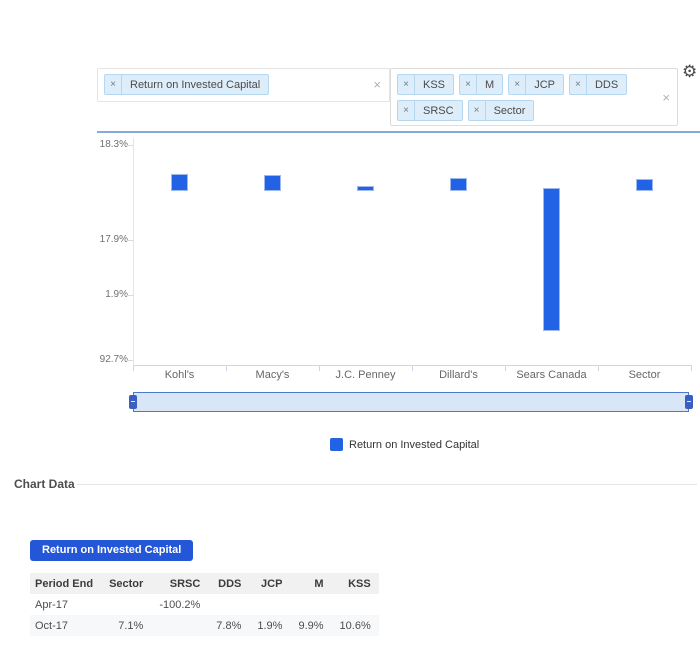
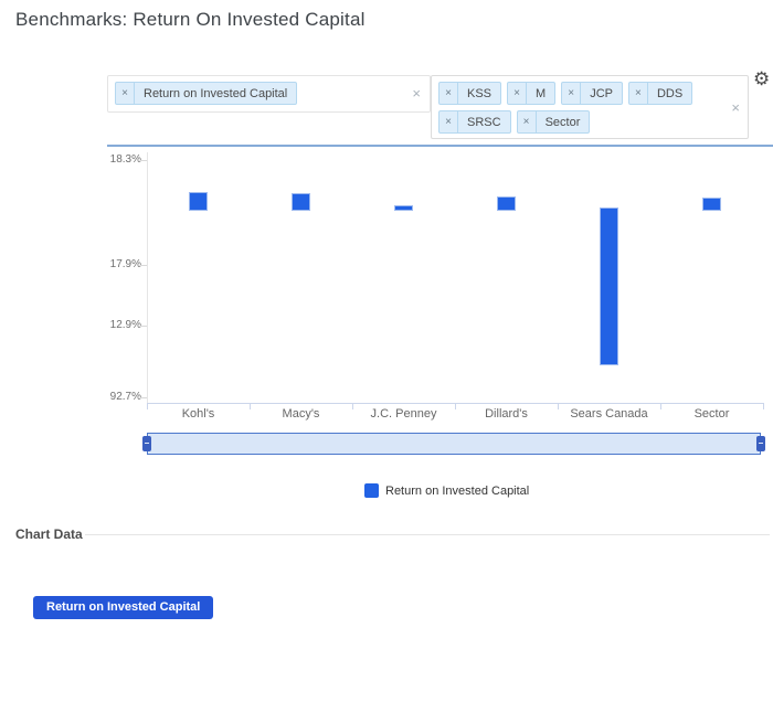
+ Benchmarks: Return On Invested Capital
  ×
  Return on Invested Capital
  ×
  ×
  KSS
  ×
  M
  ×
  JCP
  ×
  DDS
  ×
  SRSC
  ×
  Sector
  ×
  ⚙
  Return on Invested Capital
  18.3%
  17.9%
- 1.9%
+ 12.9%
  92.7%
  Kohl's
  Macy's
  J.C. Penney
  Dillard's
  Sears Canada
  Sector
  Chart Data
  Return on Invested Capital
- Period End	Sector	SRSC	DDS	JCP	M	KSS
- Apr-17		-100.2%
- Oct-17	7.1%		7.8%	1.9%	9.9%	10.6%
